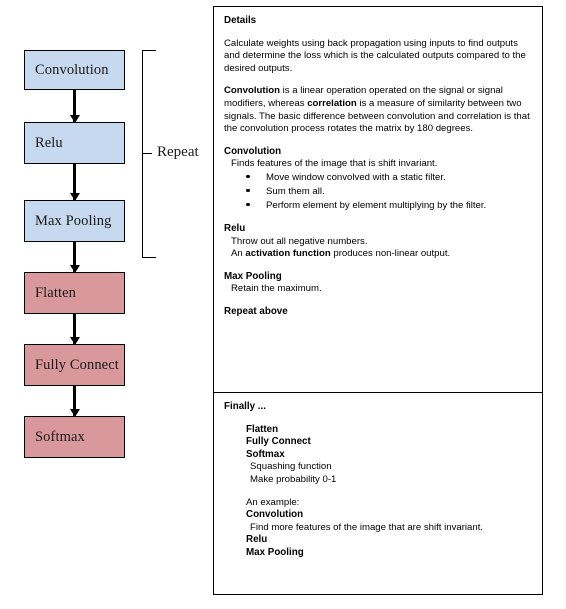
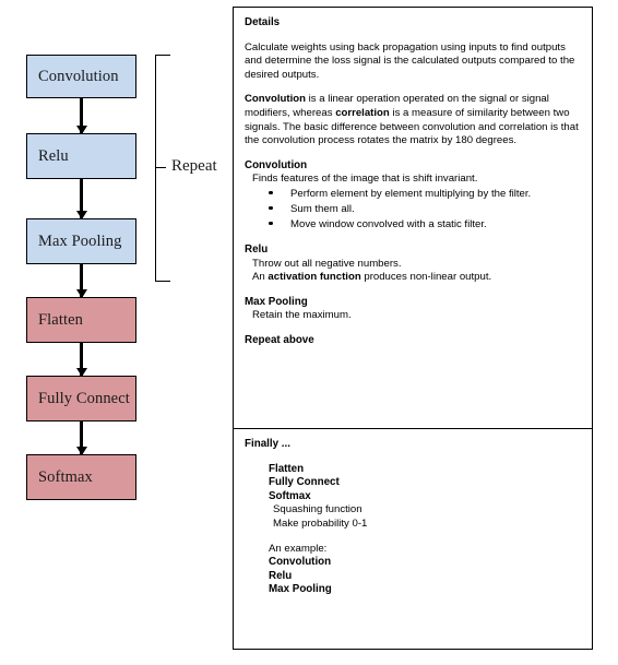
  Convolution
  Relu
  Max Pooling
  Flatten
  Fully Connect
  Softmax
  Repeat
  Details
- Calculate weights using back propagation using inputs to find outputs and determine the loss which is the calculated outputs compared to the desired outputs.
+ Calculate weights using back propagation using inputs to find outputs and determine the loss signal is the calculated outputs compared to the desired outputs.
  Convolution is a linear operation operated on the signal or signal modifiers, whereas correlation is a measure of similarity between two signals. The basic difference between convolution and correlation is that the convolution process rotates the matrix by 180 degrees.
  Convolution
  Finds features of the image that is shift invariant.
- Move window convolved with a static filter.
+ Perform element by element multiplying by the filter.
  Sum them all.
- Perform element by element multiplying by the filter.
+ Move window convolved with a static filter.
  Relu
  Throw out all negative numbers.
  An activation function produces non-linear output.
  Max Pooling
  Retain the maximum.
  Repeat above
  Finally ...
  Flatten
  Fully Connect
  Softmax
  Squashing function
  Make probability 0-1
  An example:
  Convolution
- Find more features of the image that are shift invariant.
  Relu
  Max Pooling
